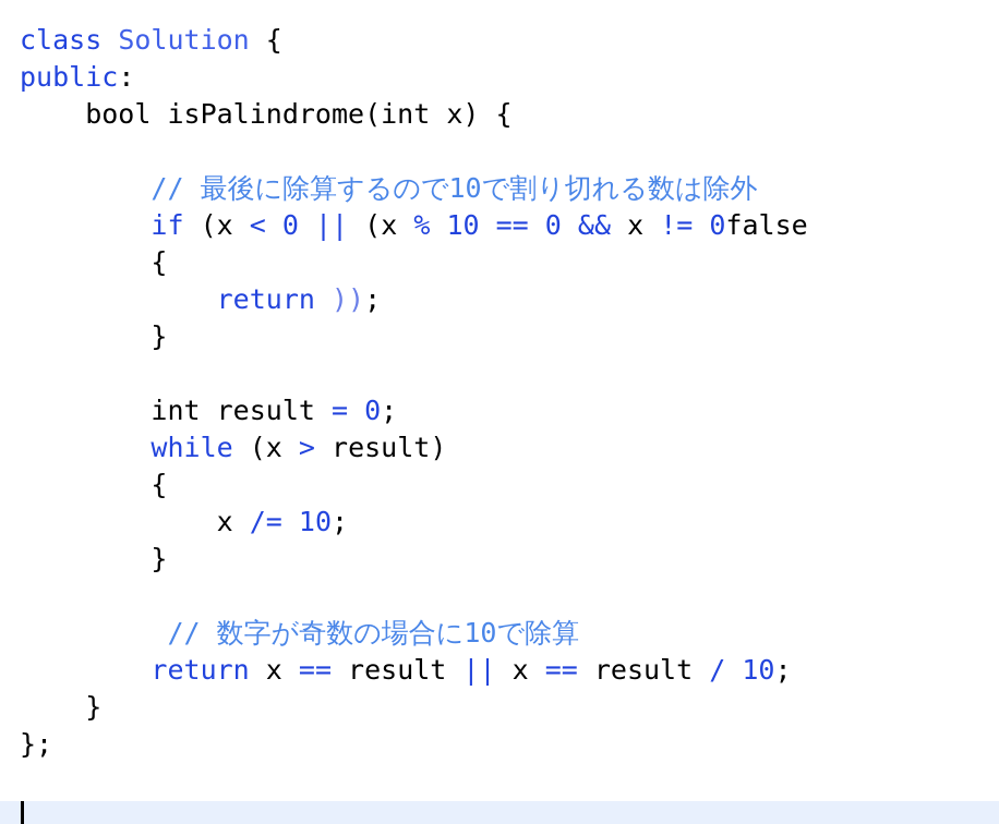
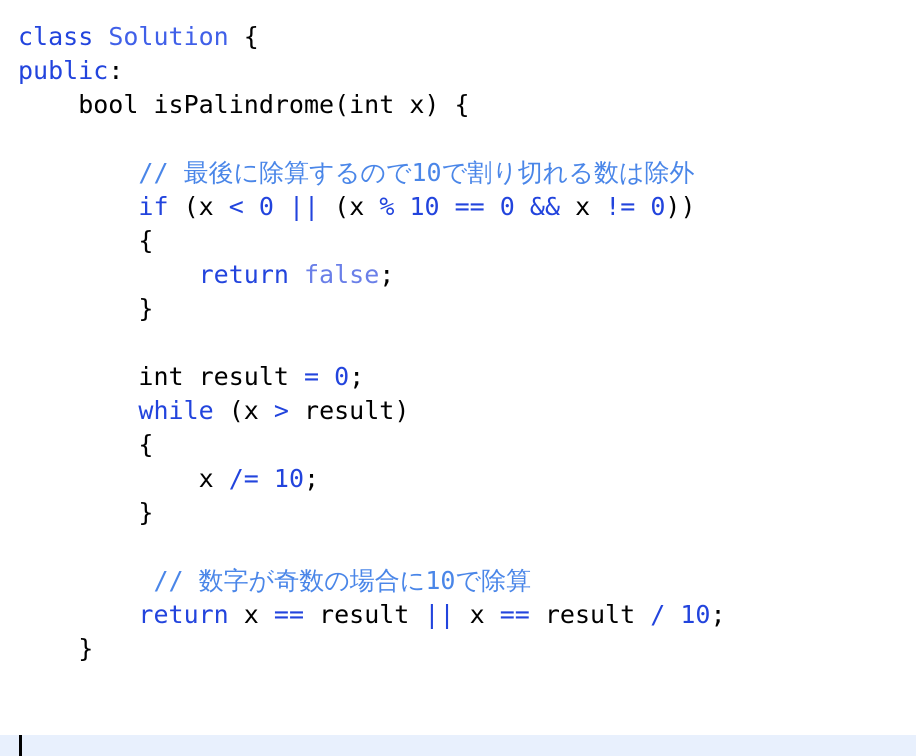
  class Solution {
  public:
  bool isPalindrome(int x) {
  // 最後に除算するので10で割り切れる数は除外
- if (x < 0 || (x % 10 == 0 && x != 0false
+ if (x < 0 || (x % 10 == 0 && x != 0))
  {
- return ));
+ return false;
  }
  int result = 0;
  while (x > result)
  {
  x /= 10;
  }
  // 数字が奇数の場合に10で除算
  return x == result || x == result / 10;
  }
- };
